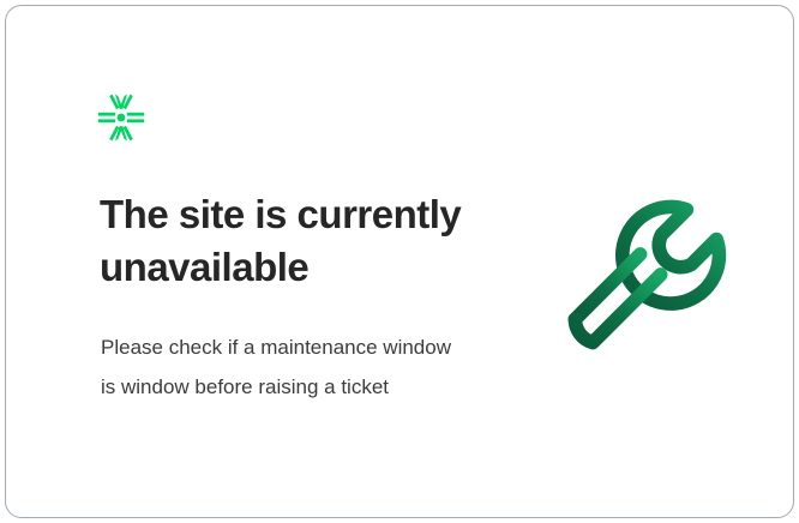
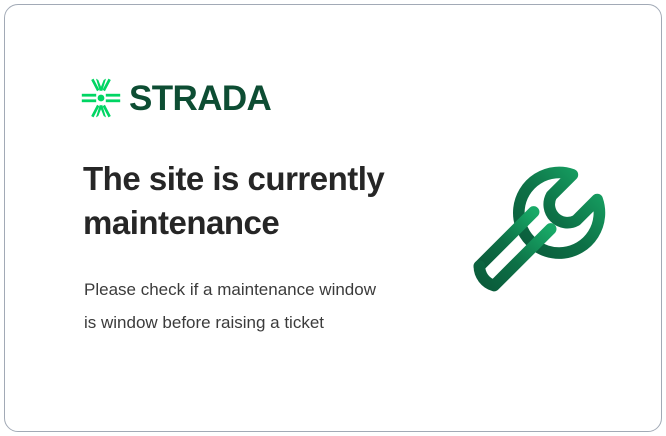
+ STRADA
- The site is currently unavailable
+ The site is currently maintenance
  Please check if a maintenance window is window before raising a ticket
